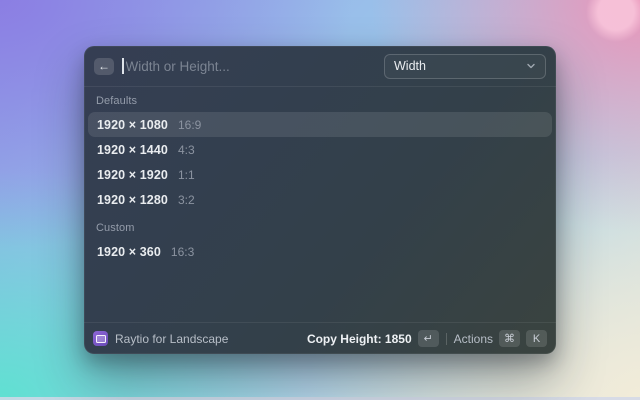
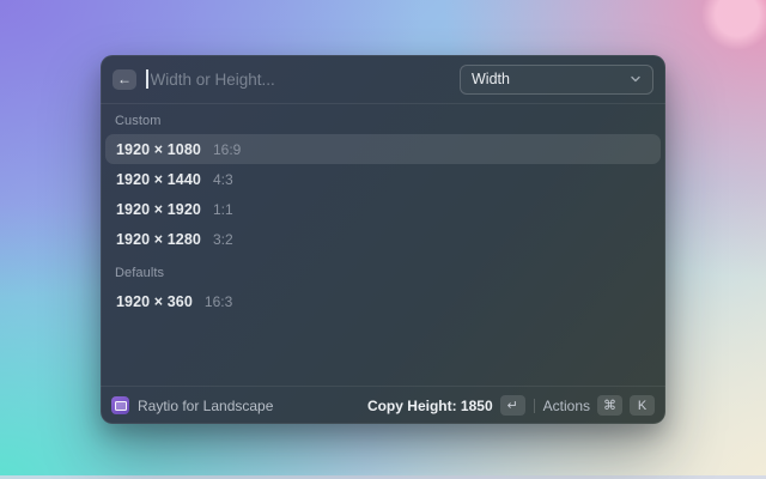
  ←
  Width or Height...
  Width
- Defaults
+ Custom
  1920 × 1080
  16:9
  1920 × 1440
  4:3
  1920 × 1920
  1:1
  1920 × 1280
  3:2
- Custom
+ Defaults
  1920 × 360
  16:3
  Raytio for Landscape
  Copy Height: 1850
  ↵
  Actions
  ⌘
  K
